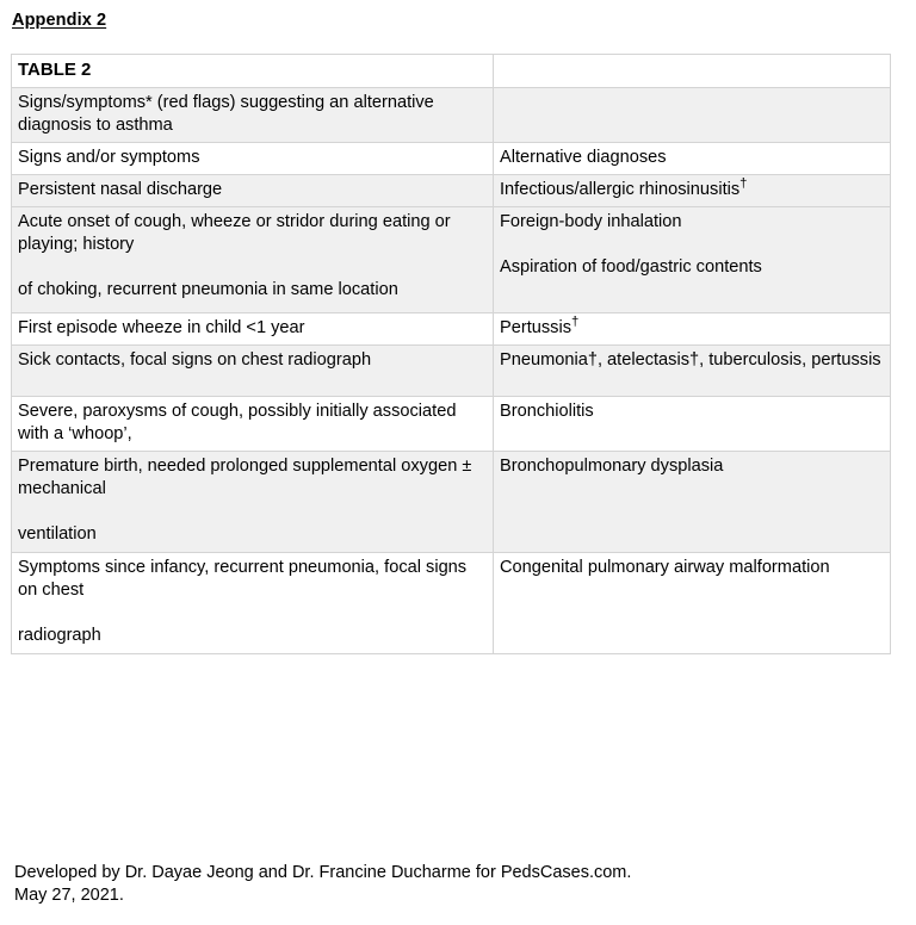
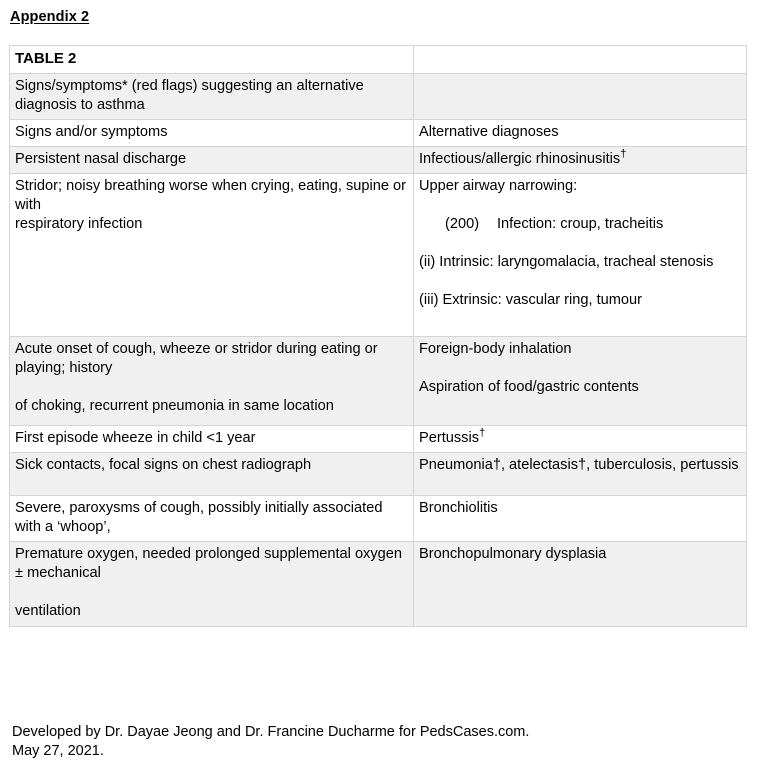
  Appendix 2
  TABLE 2
  Signs/symptoms* (red flags) suggesting an alternative diagnosis to asthma
  Signs and/or symptoms	Alternative diagnoses
  Persistent nasal discharge	Infectious/allergic rhinosinusitis†
+ Stridor; noisy breathing worse when crying, eating, supine or with respiratory infection	Upper airway narrowing: (200) Infection: croup, tracheitis (ii) Intrinsic: laryngomalacia, tracheal stenosis (iii) Extrinsic: vascular ring, tumour
  Acute onset of cough, wheeze or stridor during eating or playing; history of choking, recurrent pneumonia in same location	Foreign-body inhalation Aspiration of food/gastric contents
  First episode wheeze in child <1 year	Pertussis†
  Sick contacts, focal signs on chest radiograph	Pneumonia†, atelectasis†, tuberculosis, pertussis
  Severe, paroxysms of cough, possibly initially associated with a ‘whoop’,	Bronchiolitis
- Premature birth, needed prolonged supplemental oxygen ± mechanical ventilation	Bronchopulmonary dysplasia
+ Premature oxygen, needed prolonged supplemental oxygen ± mechanical ventilation	Bronchopulmonary dysplasia
- Symptoms since infancy, recurrent pneumonia, focal signs on chest radiograph	Congenital pulmonary airway malformation
  Developed by Dr. Dayae Jeong and Dr. Francine Ducharme for PedsCases.com.
  May 27, 2021.
